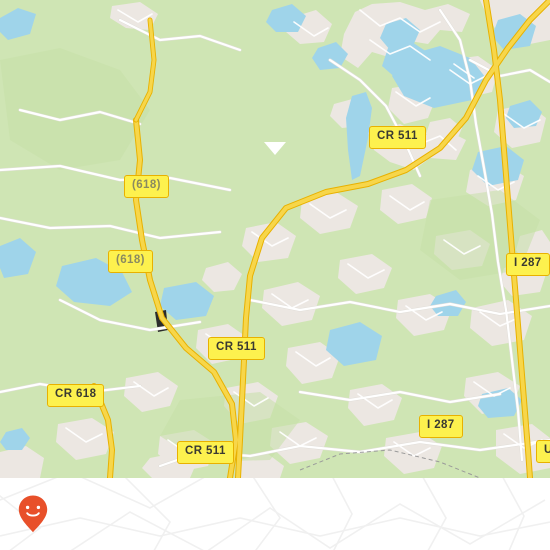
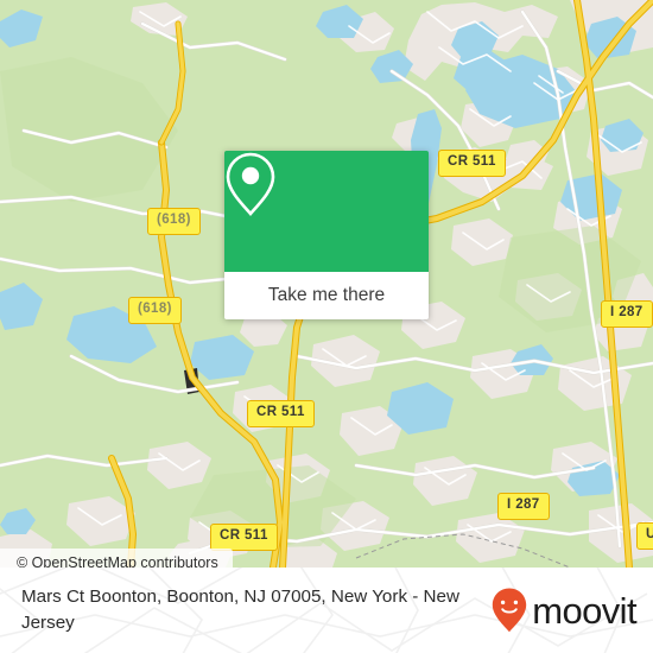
  CR 511
  (618)
  (618)
  I 287
  CR 511
- CR 618
  I 287
  CR 511
  U
+ Take me there
+ © OpenStreetMap contributors
+ Mars Ct Boonton, Boonton, NJ 07005, New York - New Jersey
+ moovit
